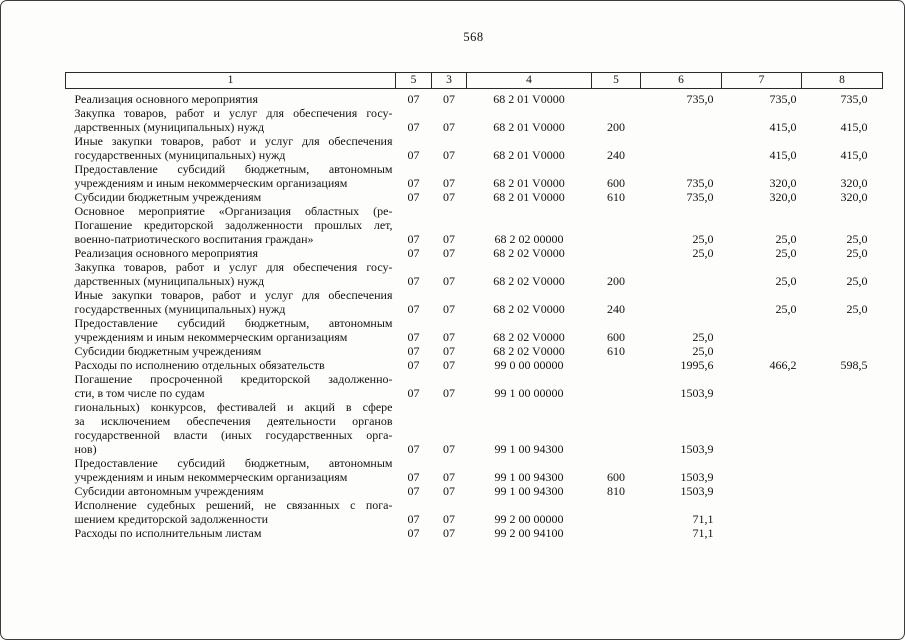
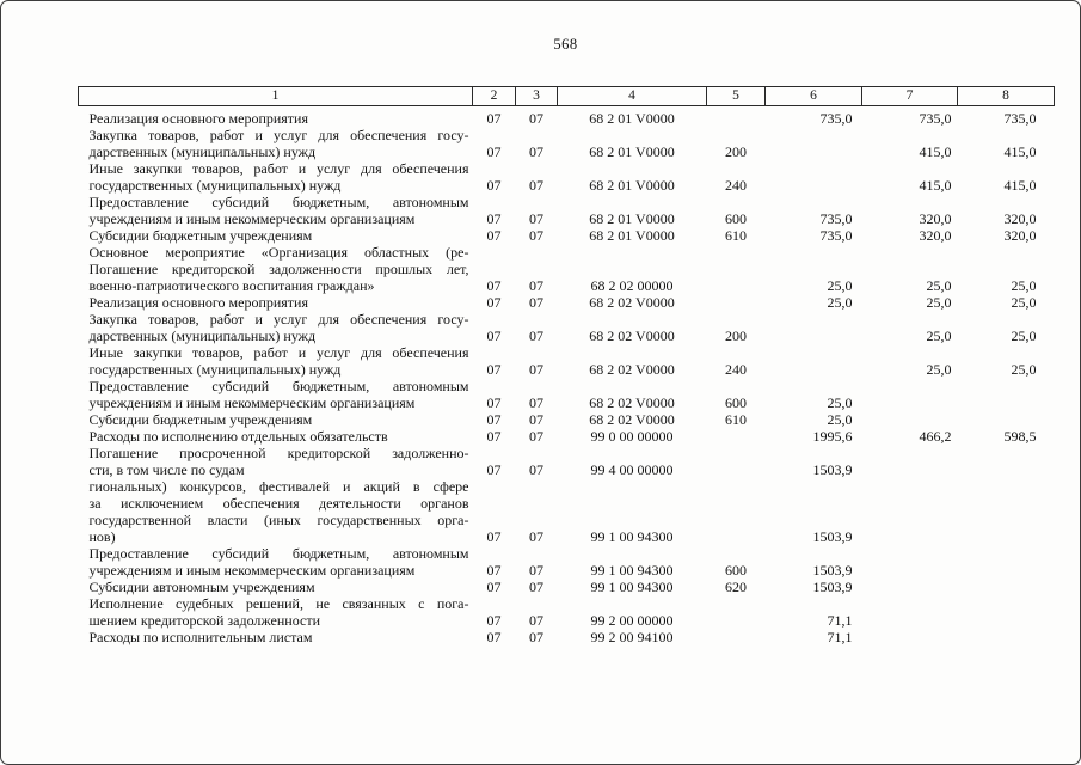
  568
- 1	5	3	4	5	6	7	8
+ 1	2	3	4	5	6	7	8
  Реализация основного мероприятия	07	07	68 2 01 V0000		735,0	735,0	735,0
  Закупка товаров, работ и услуг для обеспечения госу-дарственных (муниципальных) нужд	07	07	68 2 01 V0000	200		415,0	415,0
  Иные закупки товаров, работ и услуг для обеспечениягосударственных (муниципальных) нужд	07	07	68 2 01 V0000	240		415,0	415,0
  Предоставление субсидий бюджетным, автономнымучреждениям и иным некоммерческим организациям	07	07	68 2 01 V0000	600	735,0	320,0	320,0
  Субсидии бюджетным учреждениям	07	07	68 2 01 V0000	610	735,0	320,0	320,0
  Основное мероприятие «Организация областных (ре-Погашение кредиторской задолженности прошлых лет,военно-патриотического воспитания граждан»	07	07	68 2 02 00000		25,0	25,0	25,0
  Реализация основного мероприятия	07	07	68 2 02 V0000		25,0	25,0	25,0
  Закупка товаров, работ и услуг для обеспечения госу-дарственных (муниципальных) нужд	07	07	68 2 02 V0000	200		25,0	25,0
  Иные закупки товаров, работ и услуг для обеспечениягосударственных (муниципальных) нужд	07	07	68 2 02 V0000	240		25,0	25,0
  Предоставление субсидий бюджетным, автономнымучреждениям и иным некоммерческим организациям	07	07	68 2 02 V0000	600	25,0
  Субсидии бюджетным учреждениям	07	07	68 2 02 V0000	610	25,0
  Расходы по исполнению отдельных обязательств	07	07	99 0 00 00000		1995,6	466,2	598,5
- Погашение просроченной кредиторской задолженно-сти, в том числе по судам	07	07	99 1 00 00000		1503,9
+ Погашение просроченной кредиторской задолженно-сти, в том числе по судам	07	07	99 4 00 00000		1503,9
  гиональных) конкурсов, фестивалей и акций в сфереза исключением обеспечения деятельности органовгосударственной власти (иных государственных орга-нов)	07	07	99 1 00 94300		1503,9
  Предоставление субсидий бюджетным, автономнымучреждениям и иным некоммерческим организациям	07	07	99 1 00 94300	600	1503,9
- Субсидии автономным учреждениям	07	07	99 1 00 94300	810	1503,9
+ Субсидии автономным учреждениям	07	07	99 1 00 94300	620	1503,9
  Исполнение судебных решений, не связанных с пога-шением кредиторской задолженности	07	07	99 2 00 00000		71,1
  Расходы по исполнительным листам	07	07	99 2 00 94100		71,1
